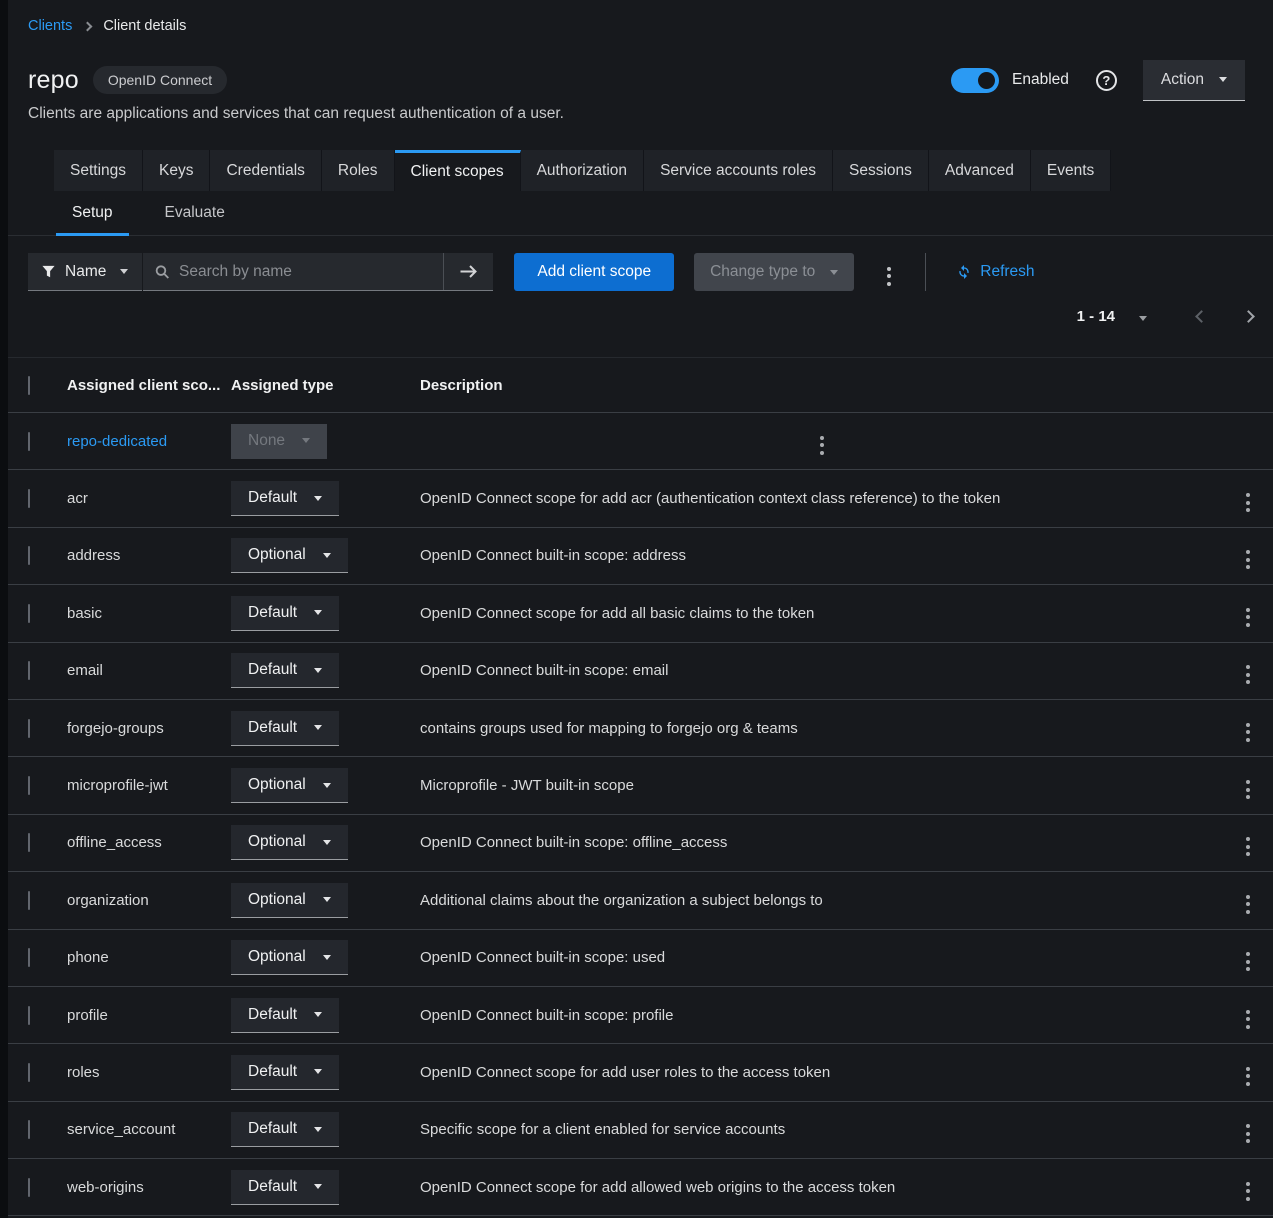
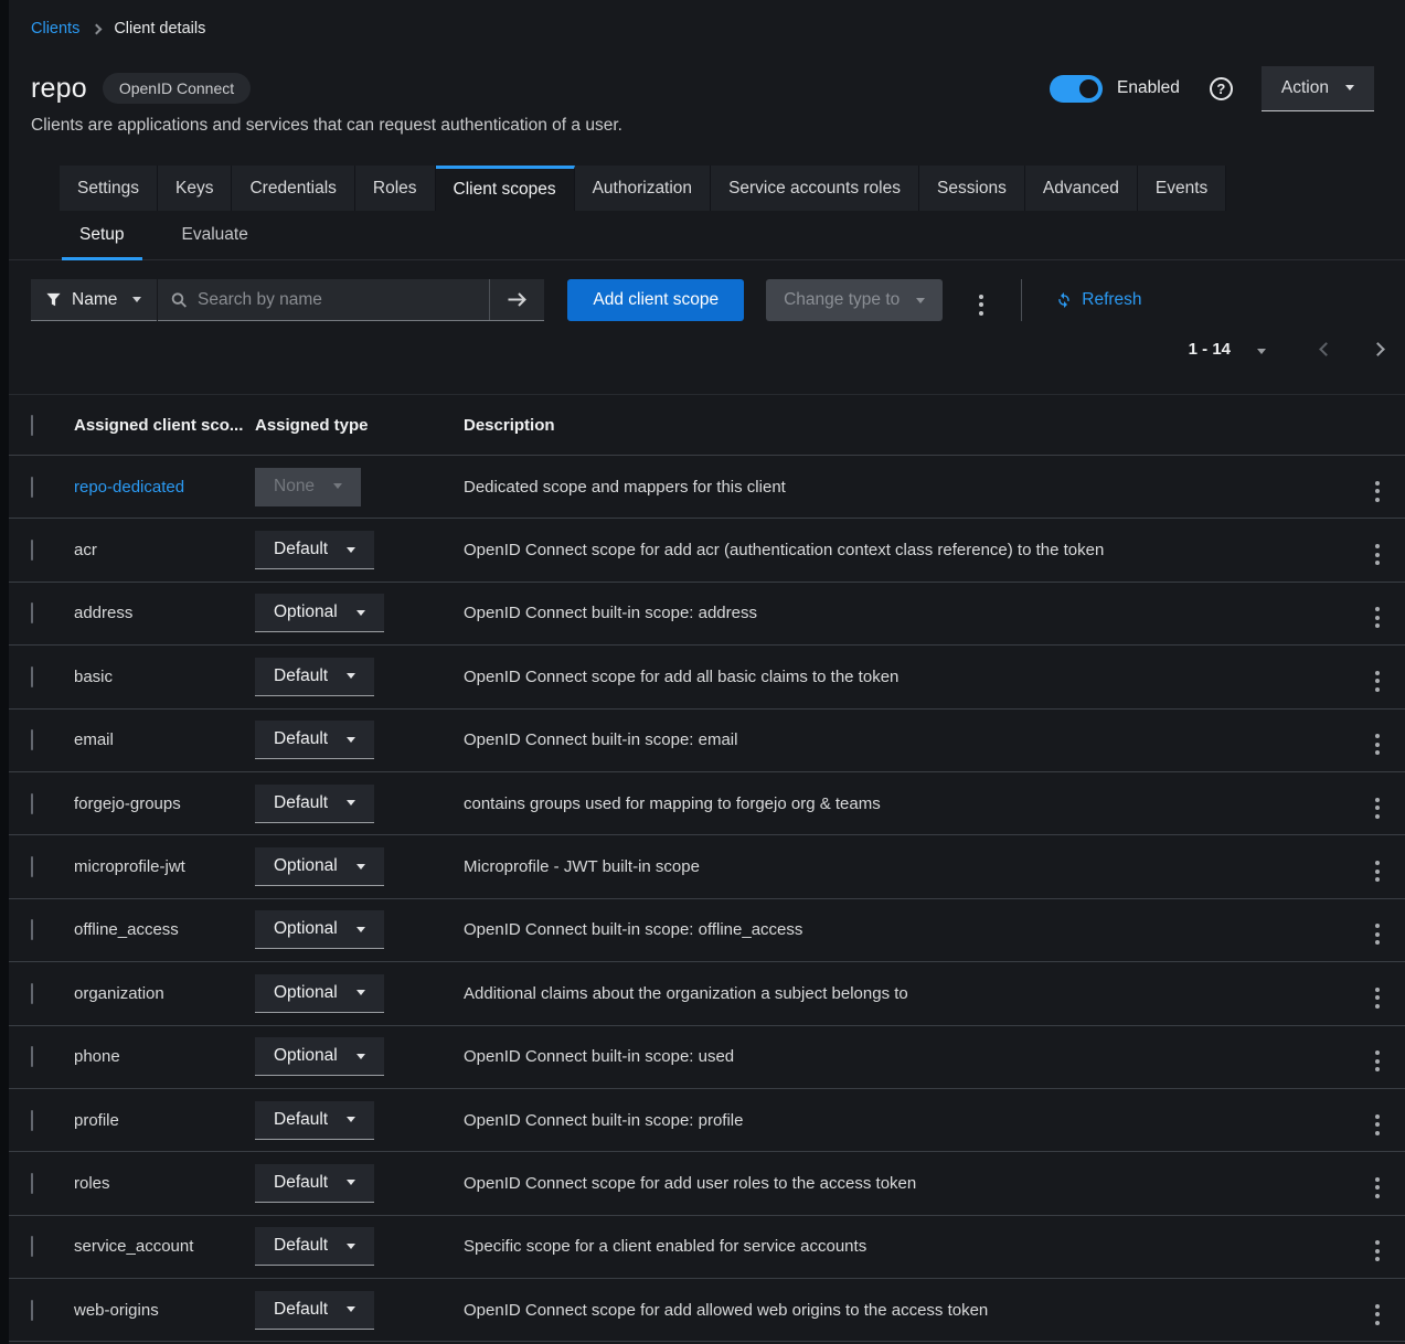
  Clients
  Client details
  repo
  OpenID Connect
  Enabled
  ?
  Action
  Clients are applications and services that can request authentication of a user.
  Settings
  Keys
  Credentials
  Roles
  Client scopes
  Authorization
  Service accounts roles
  Sessions
  Advanced
  Events
  Setup
  Evaluate
  Name
  Search by name
  Add client scope
  Change type to
  Refresh
  1 - 14
  Assigned client sco...
  Assigned type
  Description
  repo-dedicated
  None
+ Dedicated scope and mappers for this client
  acr
  Default
  OpenID Connect scope for add acr (authentication context class reference) to the token
  address
  Optional
  OpenID Connect built-in scope: address
  basic
  Default
  OpenID Connect scope for add all basic claims to the token
  email
  Default
  OpenID Connect built-in scope: email
  forgejo-groups
  Default
  contains groups used for mapping to forgejo org & teams
  microprofile-jwt
  Optional
  Microprofile - JWT built-in scope
  offline_access
  Optional
  OpenID Connect built-in scope: offline_access
  organization
  Optional
  Additional claims about the organization a subject belongs to
  phone
  Optional
  OpenID Connect built-in scope: used
  profile
  Default
  OpenID Connect built-in scope: profile
  roles
  Default
  OpenID Connect scope for add user roles to the access token
  service_account
  Default
  Specific scope for a client enabled for service accounts
  web-origins
  Default
  OpenID Connect scope for add allowed web origins to the access token
